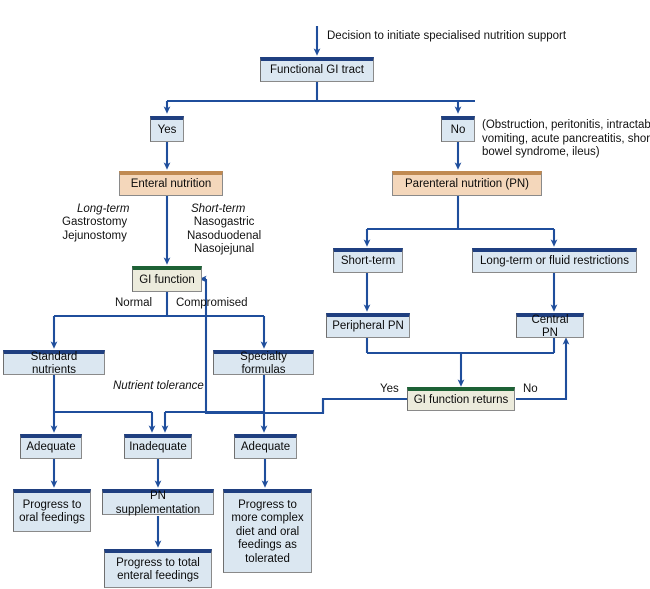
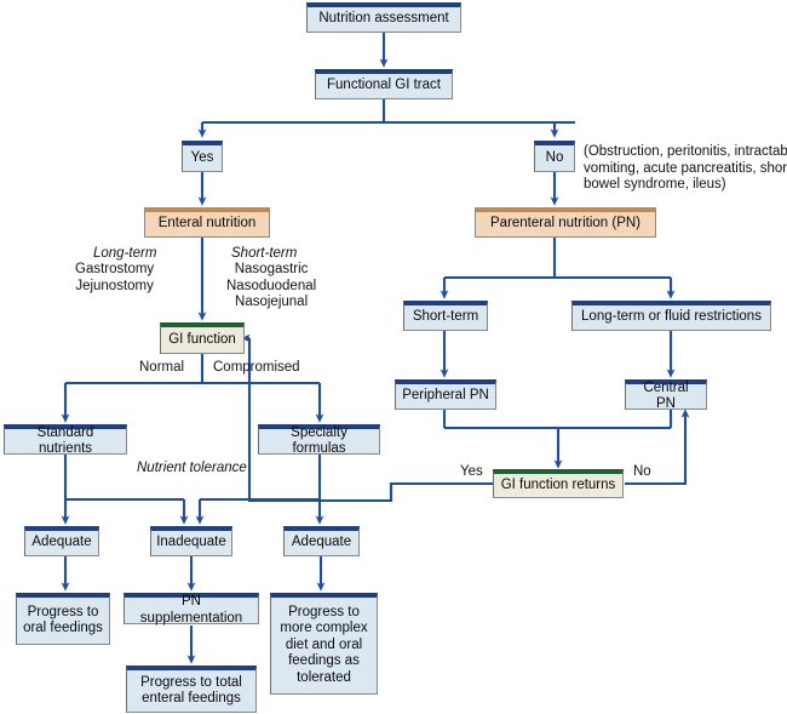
+ Nutrition assessment
  Functional GI tract
  Yes
  No
  Enteral nutrition
  Parenteral nutrition (PN)
  GI function
  Short-term
  Long-term or fluid restrictions
  Peripheral PN
  Central PN
  GI function returns
  Standard nutrients
  Specialty formulas
  Adequate
  Inadequate
  Adequate
  Progress to
  oral feedings
  PN supplementation
  Progress to
  more complex
  diet and oral
  feedings as
  tolerated
  Progress to total
  enteral feedings
- Decision to initiate specialised nutrition support
  (Obstruction, peritonitis, intractab
  vomiting, acute pancreatitis, shor
  bowel syndrome, ileus)
  Long-term
  Gastrostomy
  Jejunostomy
  Short-term
  Nasogastric
  Nasoduodenal
  Nasojejunal
  Normal
  Compromised
  Nutrient tolerance
  Yes
  No
